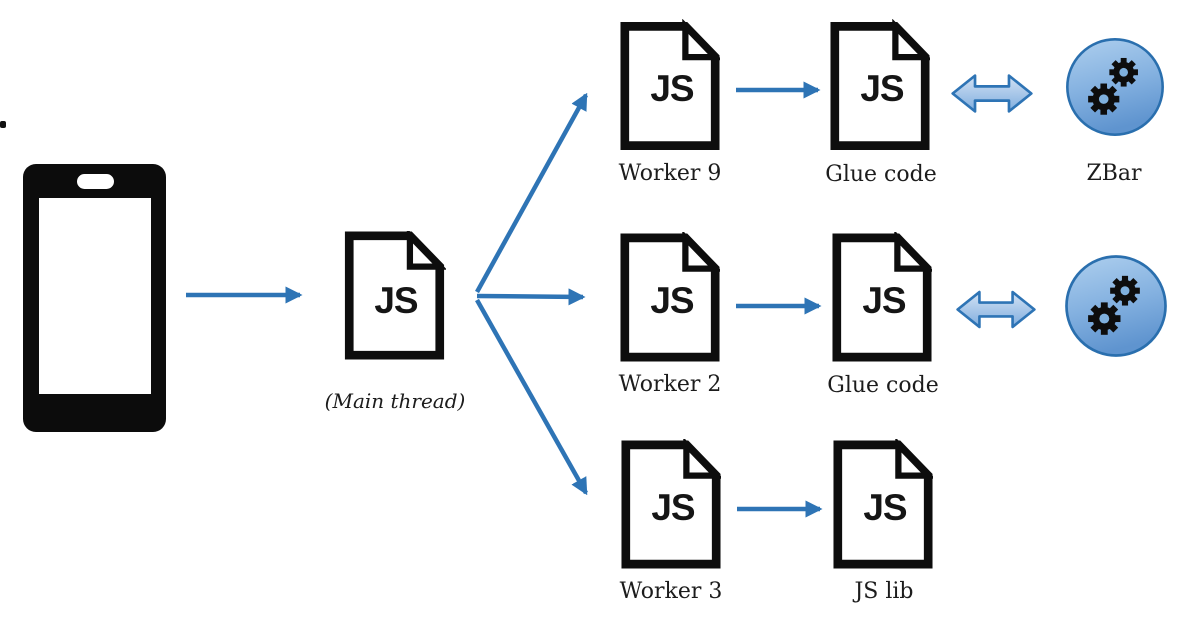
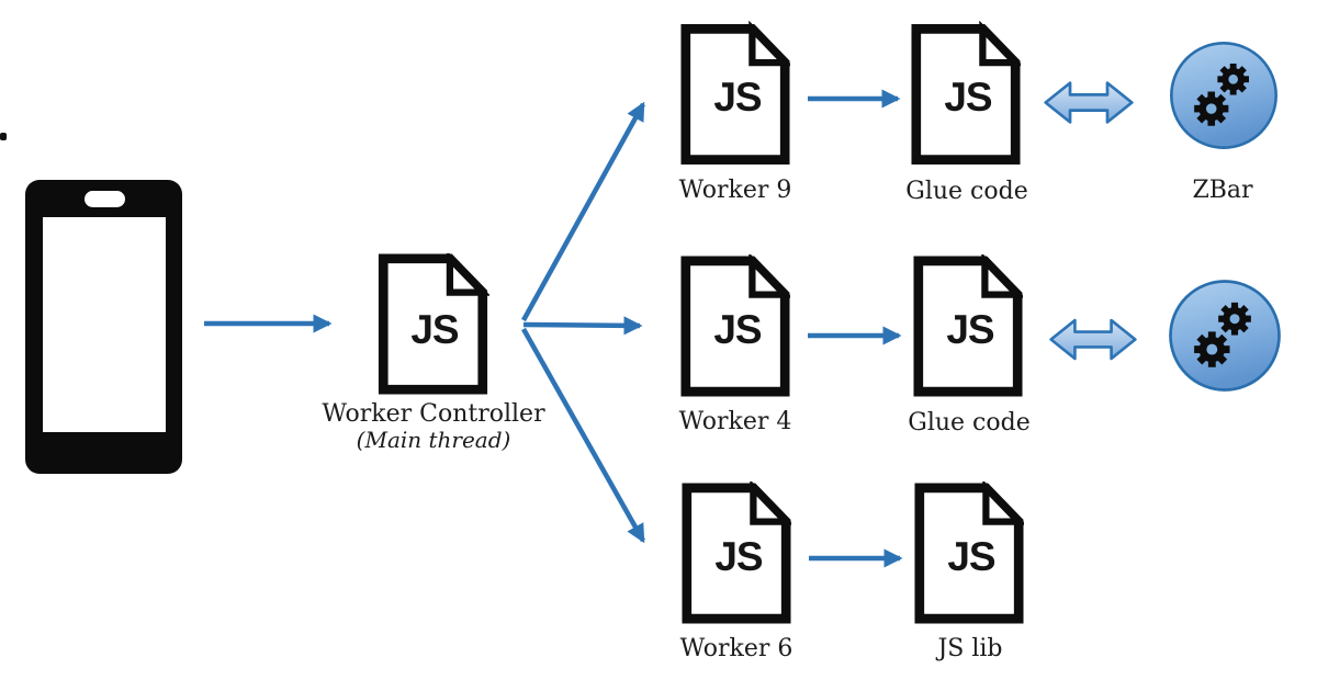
  JS
  JS
  JS
  JS
  JS
  JS
  JS
+ Worker Controller
  (Main thread)
  Worker 9
  Glue code
  ZBar
- Worker 2
+ Worker 4
  Glue code
- Worker 3
+ Worker 6
  JS lib
